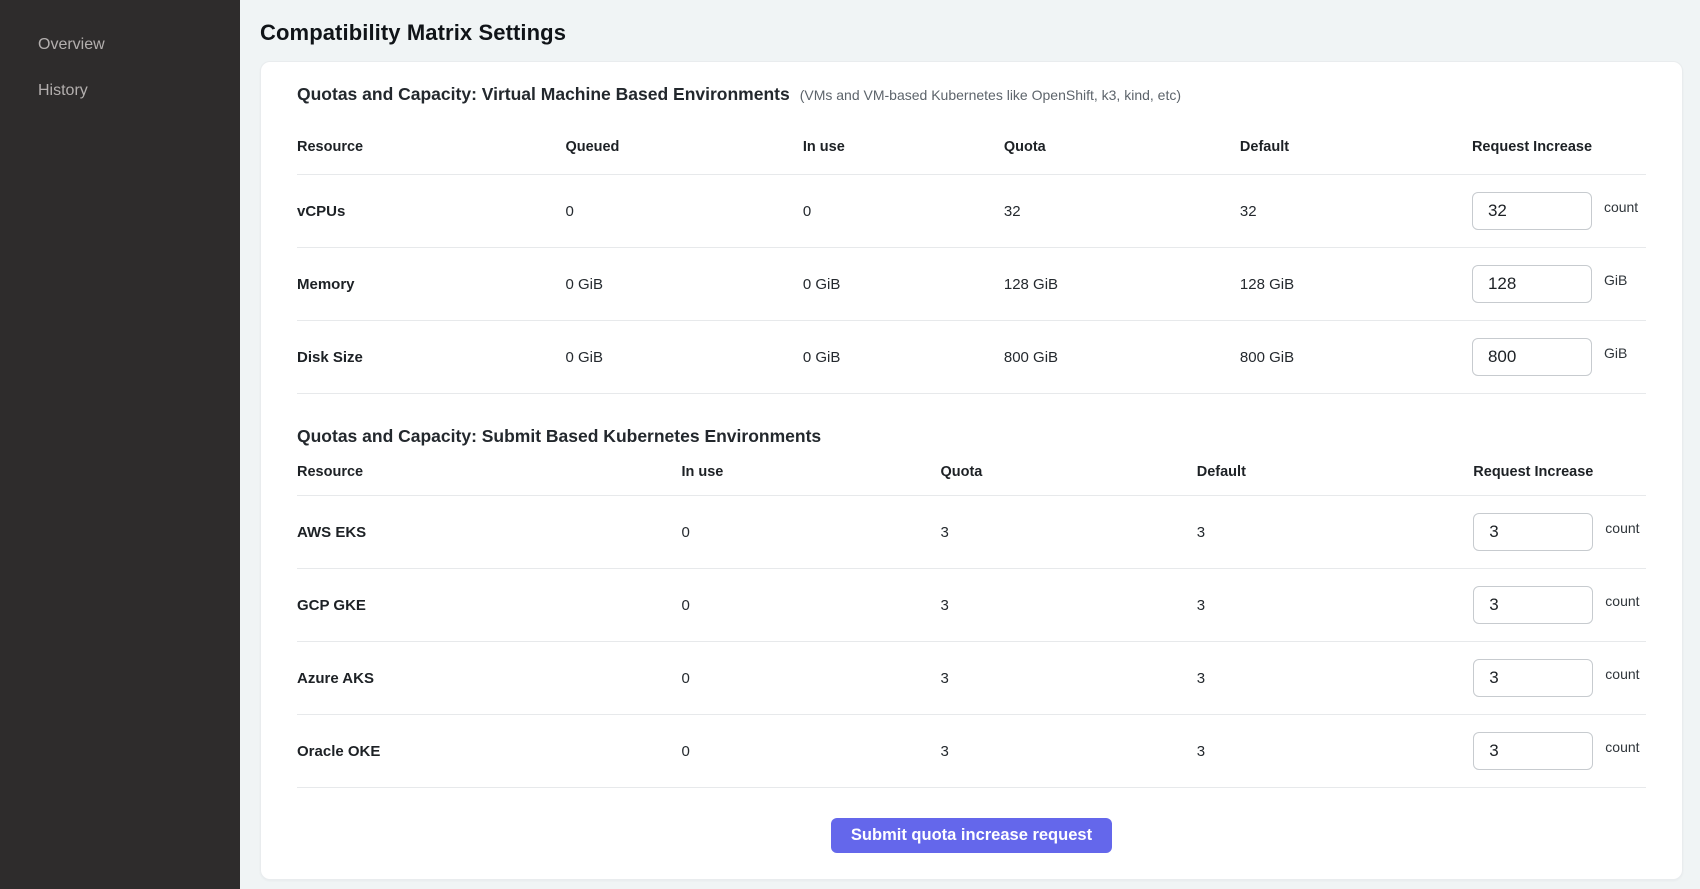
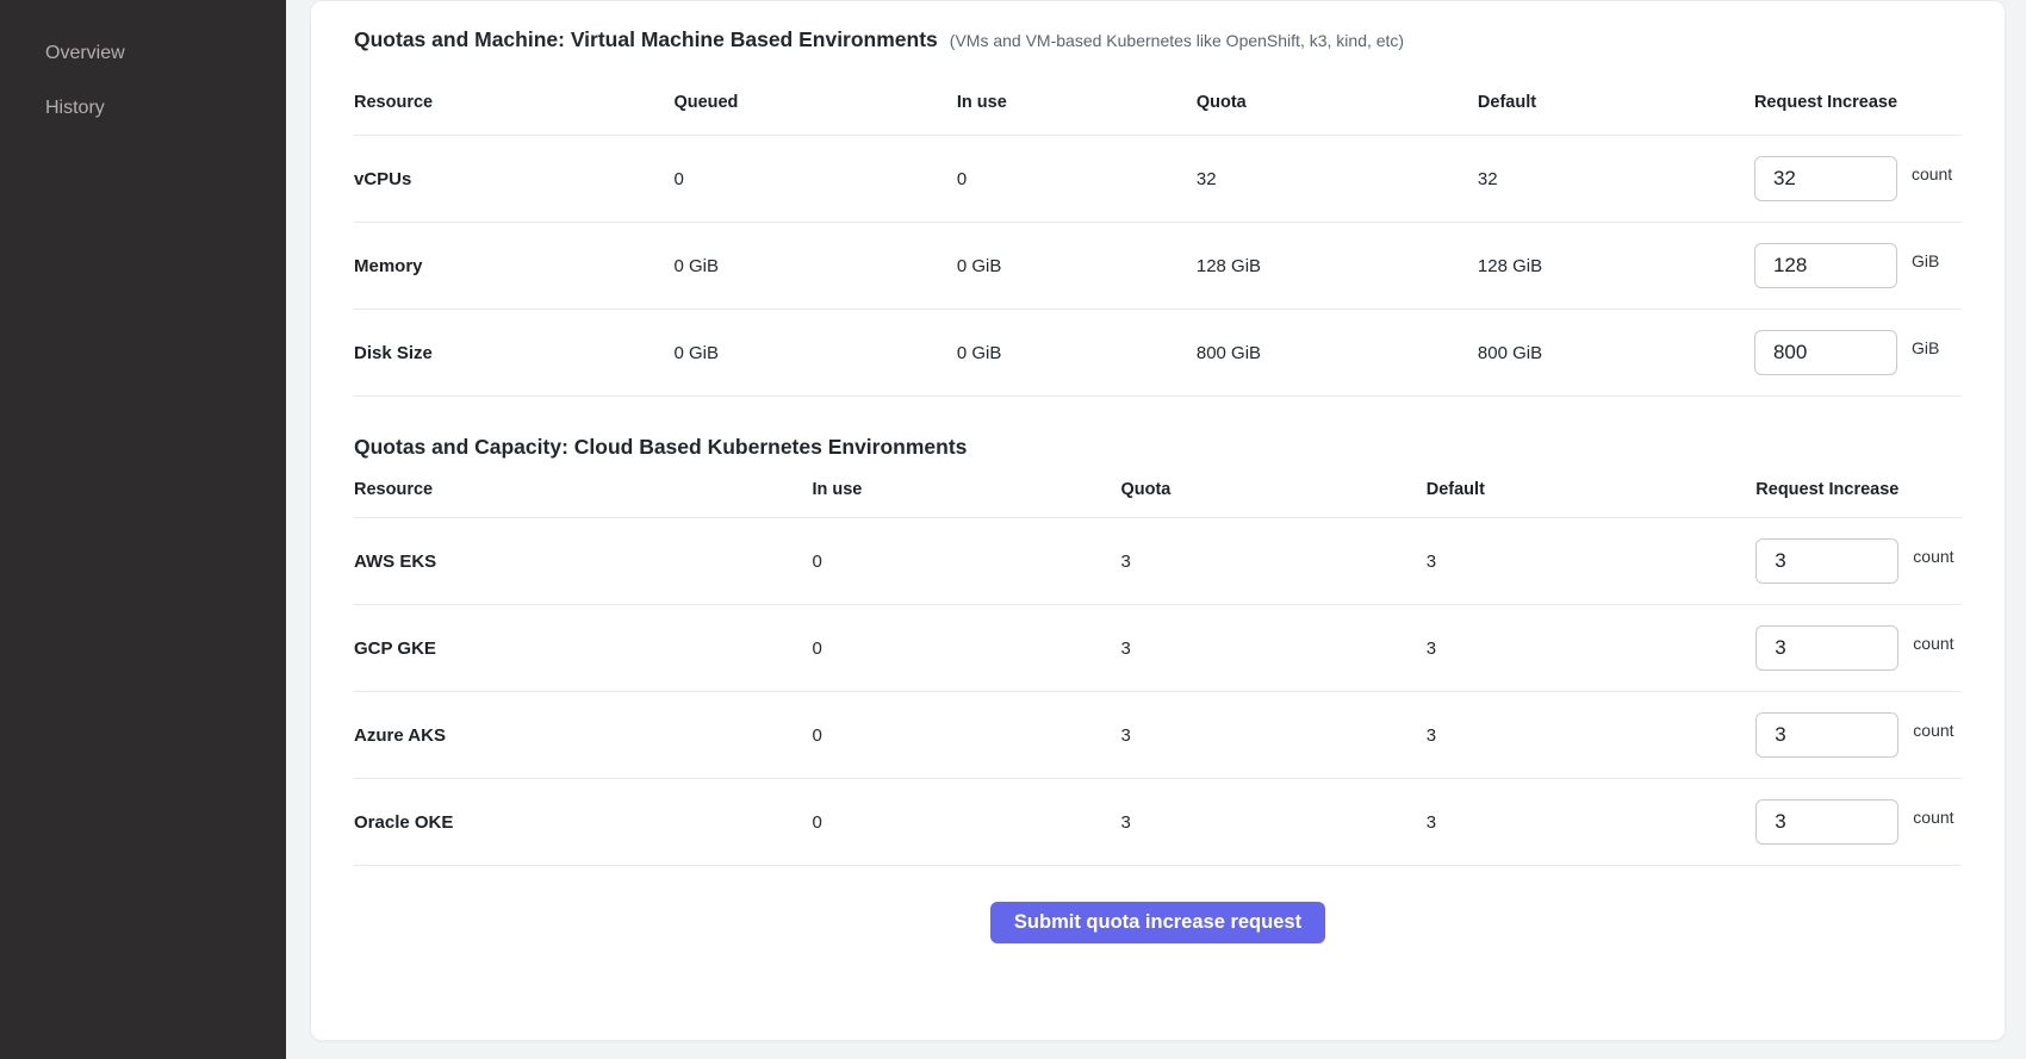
  Overview
  History
- Compatibility Matrix Settings
- Quotas and Capacity: Virtual Machine Based Environments
+ Quotas and Machine: Virtual Machine Based Environments
  (VMs and VM-based Kubernetes like OpenShift, k3, kind, etc)
  Resource
  Queued
  In use
  Quota
  Default
  Request Increase
  vCPUs
  0
  0
  32
  32
  32
  count
  Memory
  0 GiB
  0 GiB
  128 GiB
  128 GiB
  128
  GiB
  Disk Size
  0 GiB
  0 GiB
  800 GiB
  800 GiB
  800
  GiB
- Quotas and Capacity: Submit Based Kubernetes Environments
+ Quotas and Capacity: Cloud Based Kubernetes Environments
  Resource
  In use
  Quota
  Default
  Request Increase
  AWS EKS
  0
  3
  3
  3
  count
  GCP GKE
  0
  3
  3
  3
  count
  Azure AKS
  0
  3
  3
  3
  count
  Oracle OKE
  0
  3
  3
  3
  count
  Submit quota increase request
